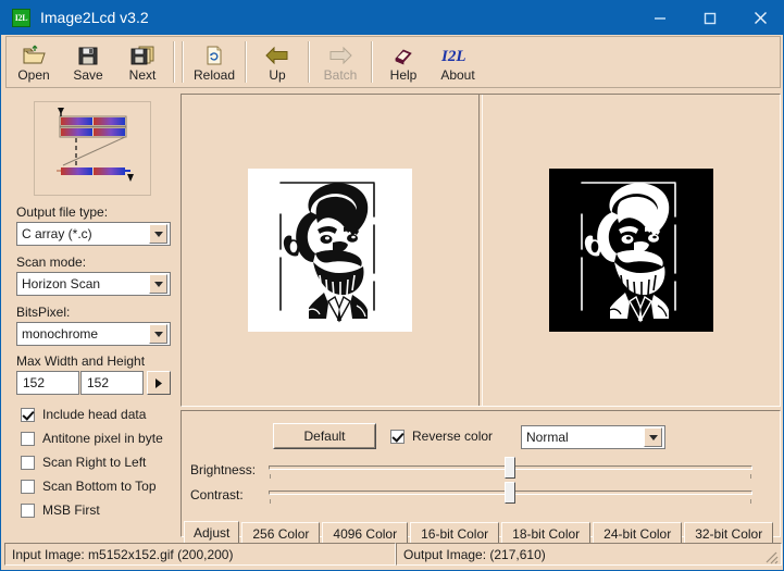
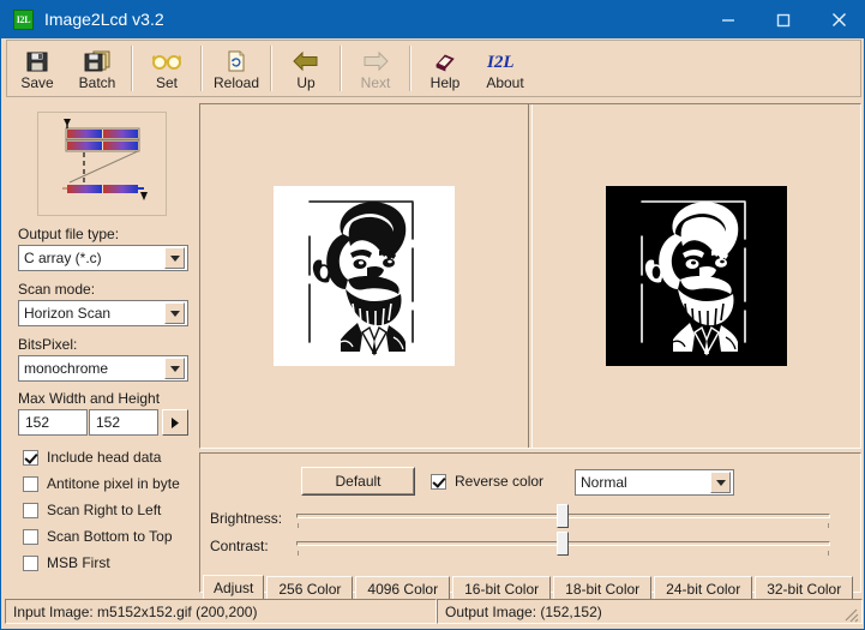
  I2L
  Image2Lcd v3.2
- Open
  Save
- Next
+ Batch
+ Set
  Reload
  Up
- Batch
+ Next
  Help
  I2L
  About
  Output file type:
  C array (*.c)
  Scan mode:
  Horizon Scan
  BitsPixel:
  monochrome
  Max Width and Height
  152
  152
  Include head data
  Antitone pixel in byte
  Scan Right to Left
  Scan Bottom to Top
  MSB First
  Default
  Reverse color
  Normal
  Brightness:
  Contrast:
  Adjust
  256 Color
  4096 Color
  16-bit Color
  18-bit Color
  24-bit Color
  32-bit Color
  Input Image: m5152x152.gif (200,200)
- Output Image: (217,610)
+ Output Image: (152,152)
